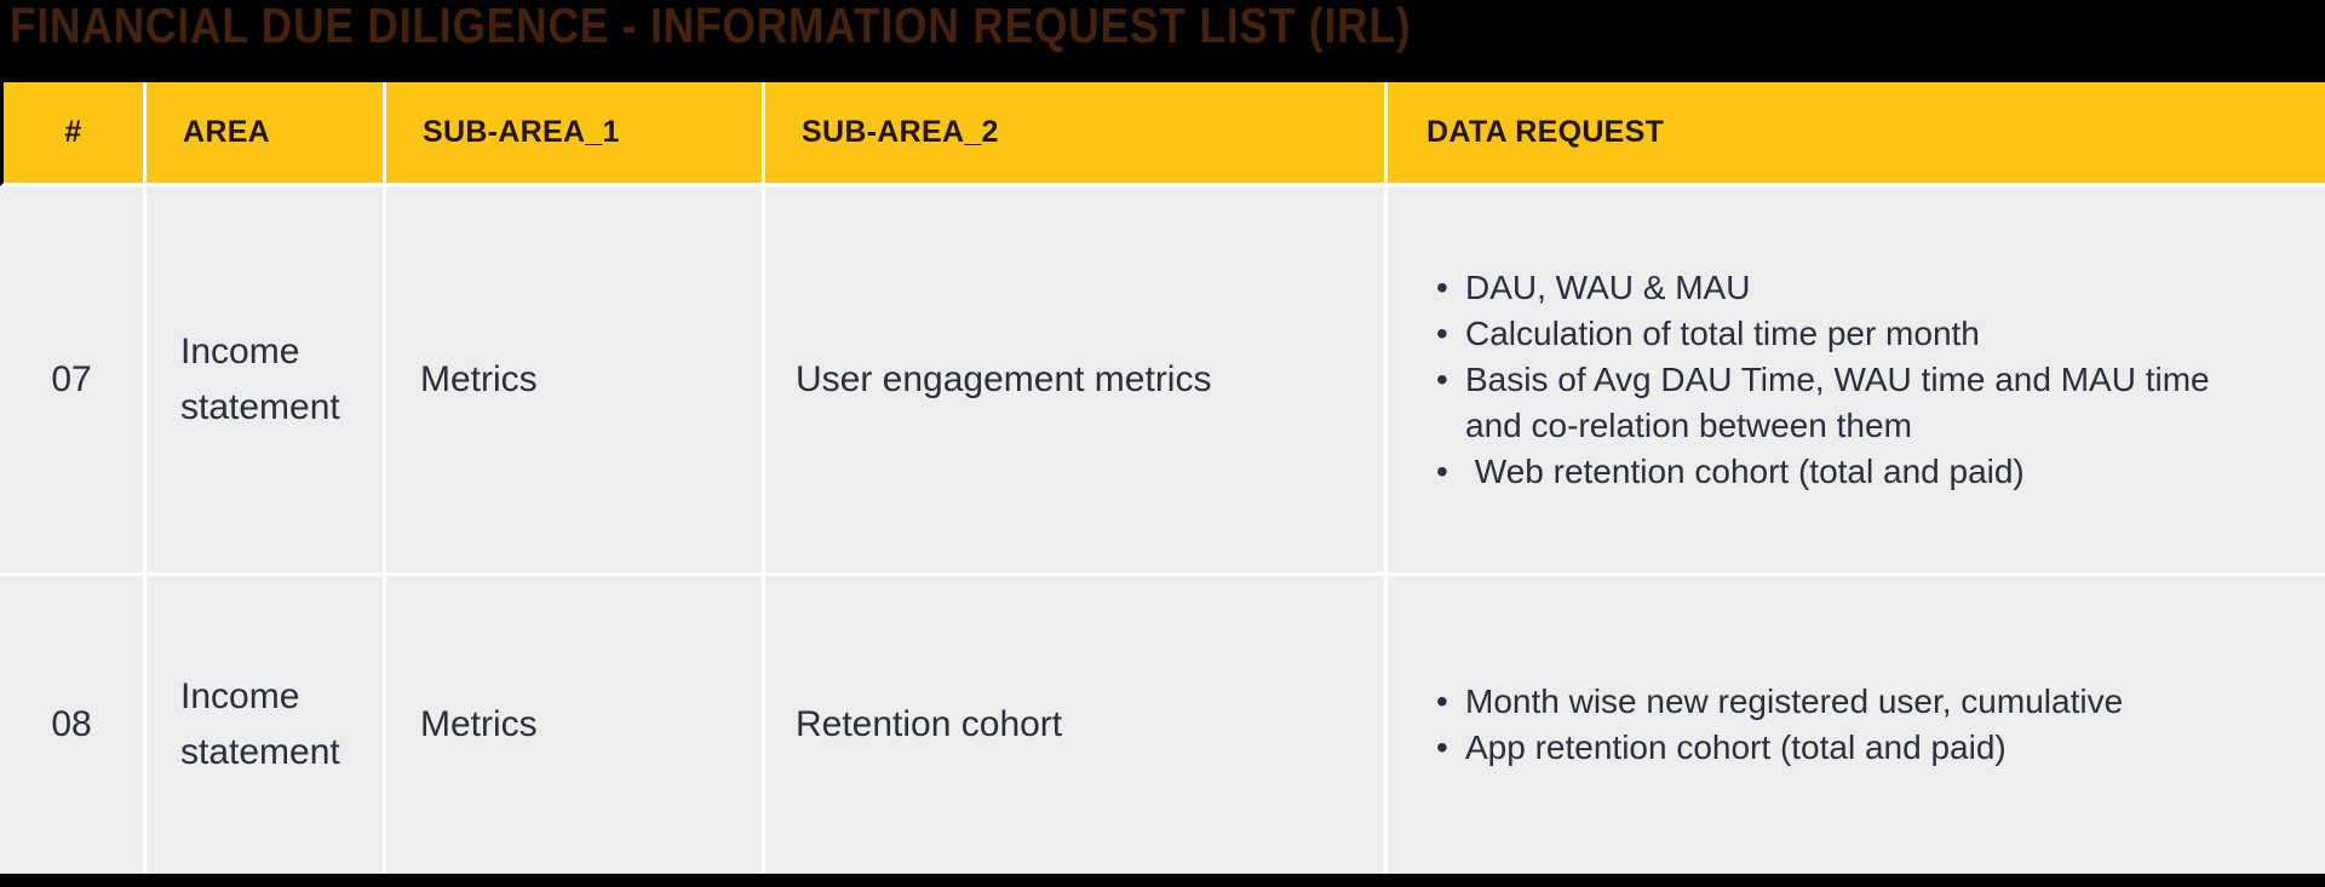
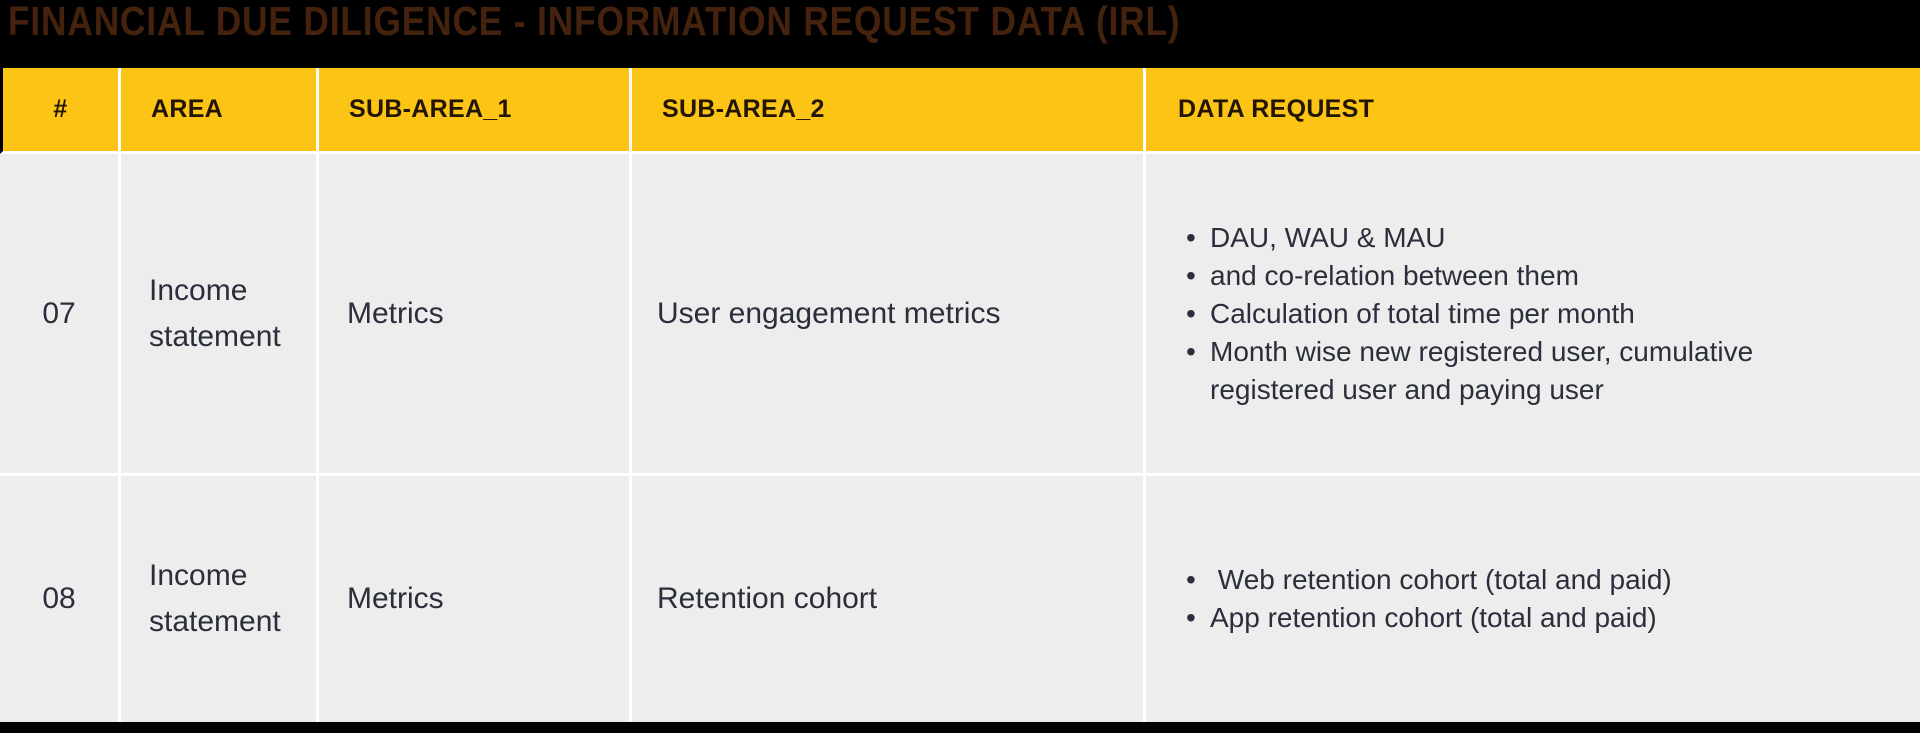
- FINANCIAL DUE DILIGENCE - INFORMATION REQUEST LIST (IRL)
+ FINANCIAL DUE DILIGENCE - INFORMATION REQUEST DATA (IRL)
  #
  AREA
  SUB-AREA_1
  SUB-AREA_2
  DATA REQUEST
  07
  Income statement
  Metrics
  User engagement metrics
  DAU, WAU & MAU
- Calculation of total time per month
+ and co-relation between them
- Basis of Avg DAU Time, WAU time and MAU time
- and co-relation between them
+ Calculation of total time per month
- Web retention cohort (total and paid)
+ Month wise new registered user, cumulative
+ registered user and paying user
  08
  Income statement
  Metrics
  Retention cohort
- Month wise new registered user, cumulative
+ Web retention cohort (total and paid)
  App retention cohort (total and paid)
